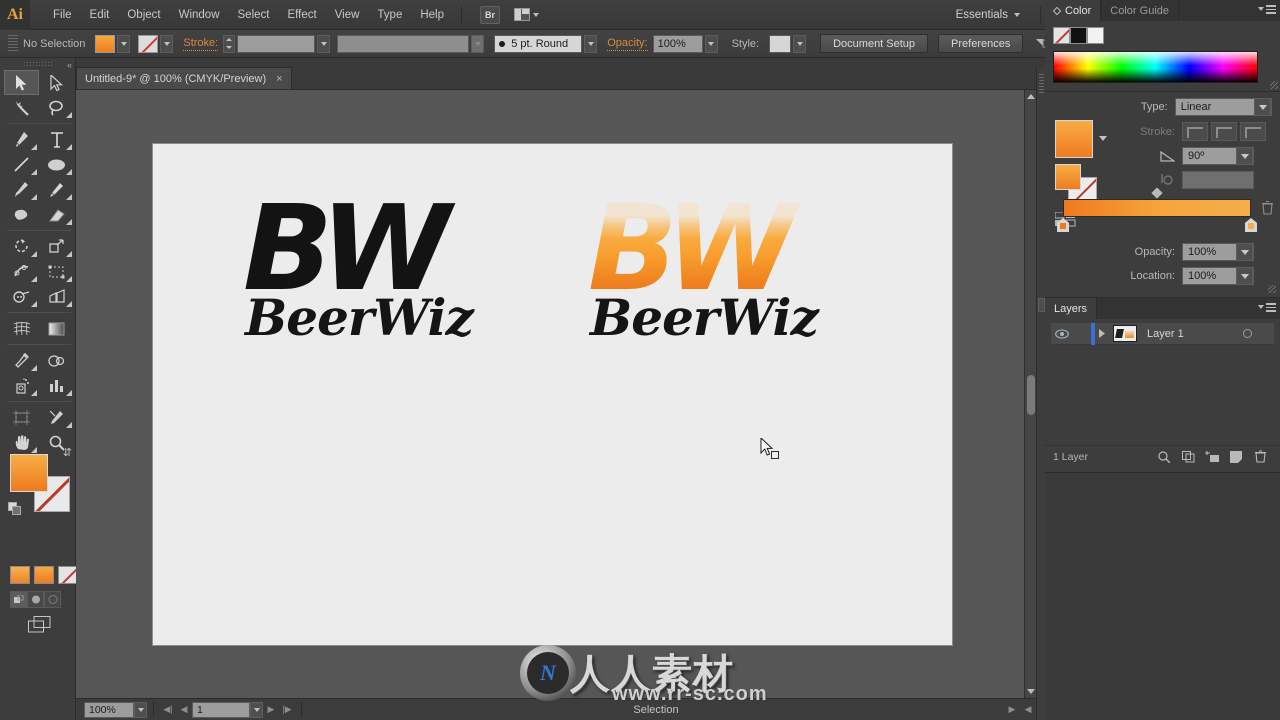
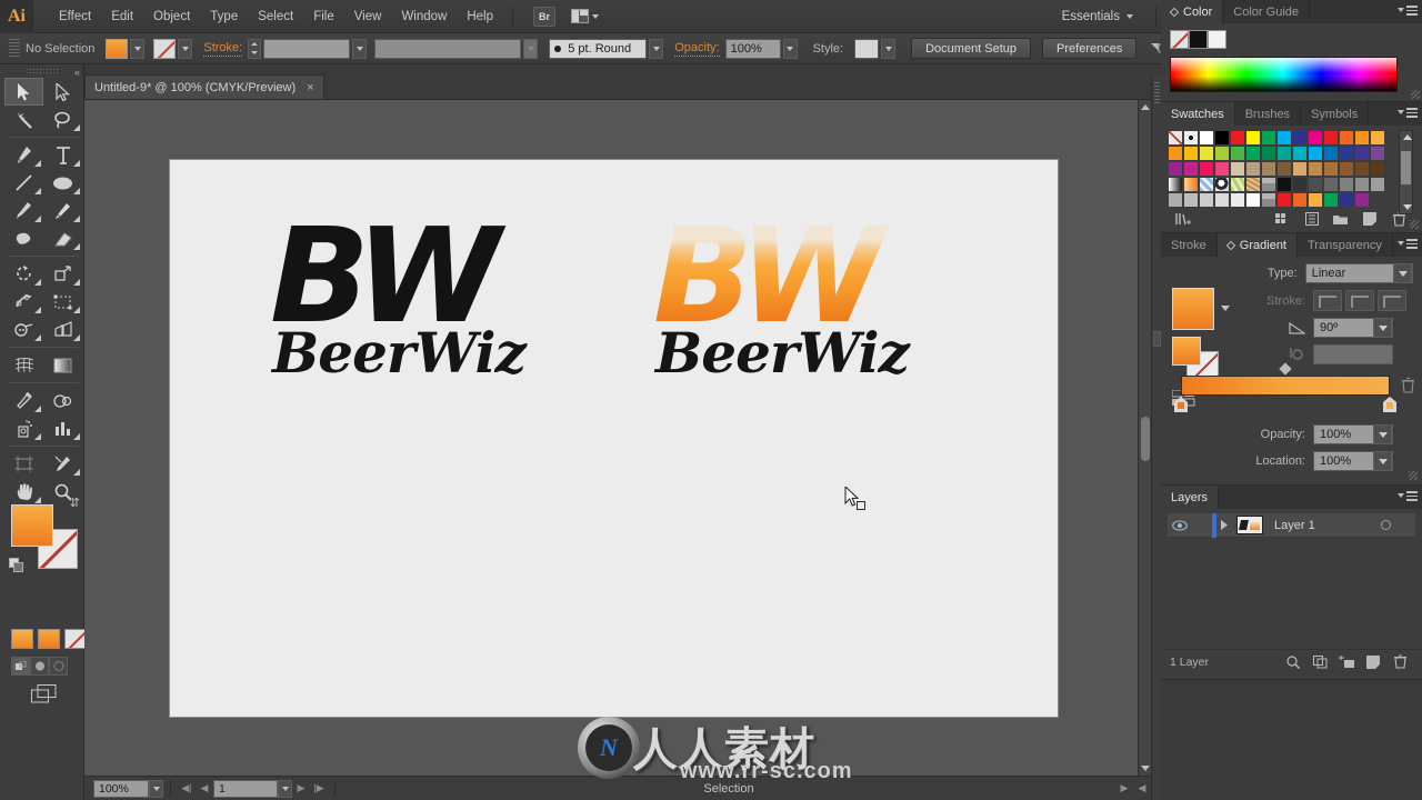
  Ai
- File
+ Effect
  Edit
  Object
- Window
+ Type
  Select
- Effect
+ File
  View
- Type
+ Window
  Help
  Br
  Essentials
  No Selection
  Stroke:
  5 pt. Round
  Opacity:
  100%
  Style:
  Document Setup
  Preferences
  Untitled-9* @ 100% (CMYK/Preview)
  ×
  «
  ⇵
  BW
  BeerWiz
  BW
  BeerWiz
  100%
  ◀|
  ◀
  1
  ▶
  |▶
  Selection
  ▶
  ◀
  Color
  Color Guide
+ Swatches
+ Brushes
+ Symbols
+ Stroke
+ Gradient
+ Transparency
  Type:
  Linear
  Stroke:
  90º
  Opacity:
  100%
  Location:
  100%
  Layers
  Layer 1
  1 Layer
  N
  人人素材
  www.rr-sc.com
